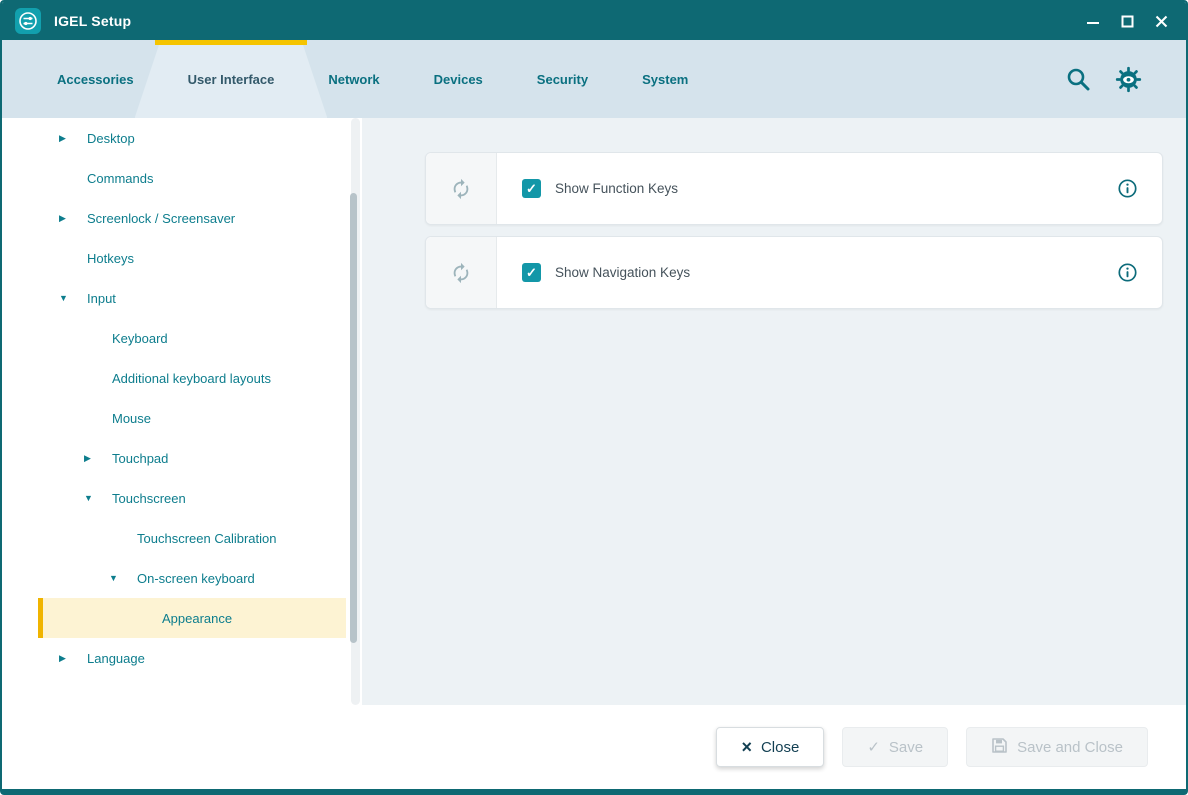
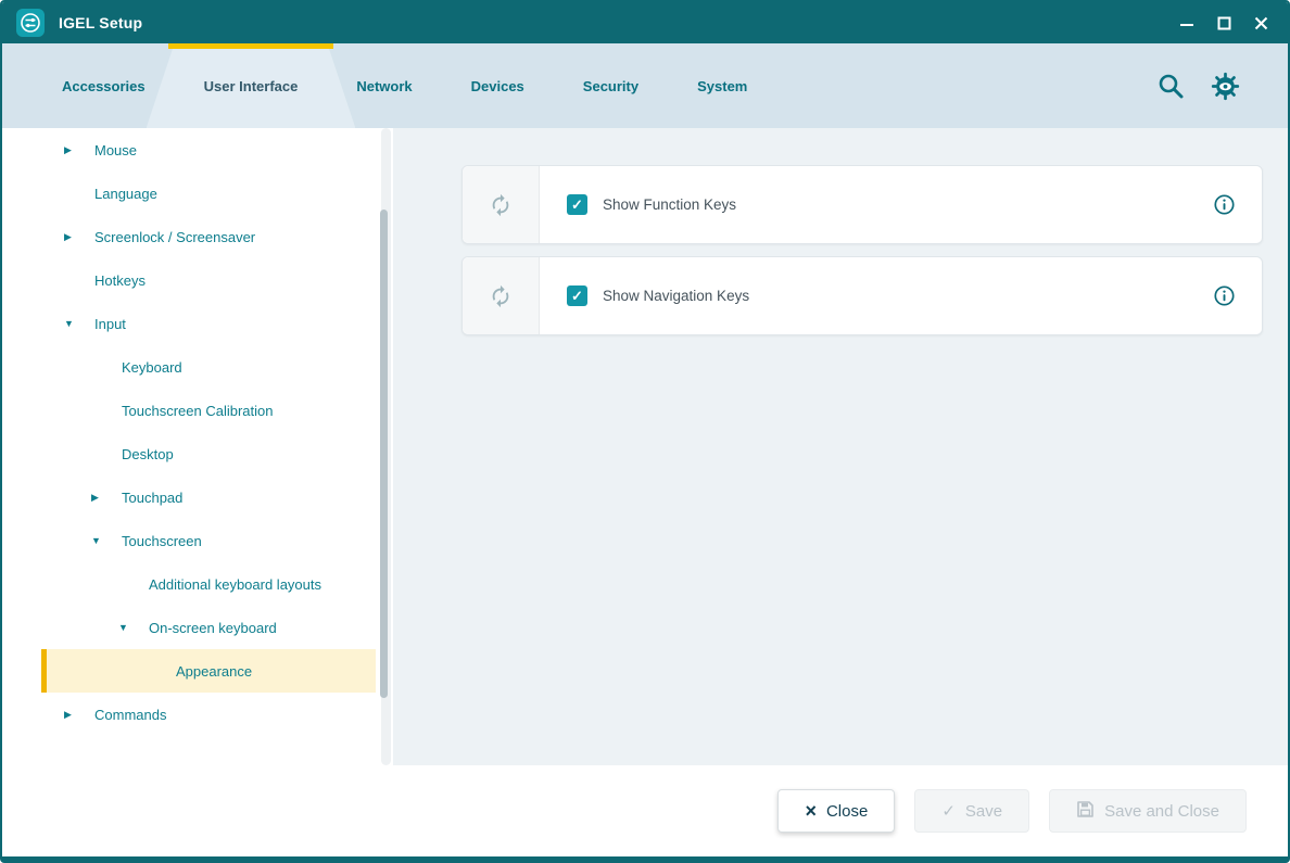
  IGEL Setup
  Accessories
  User Interface
  Network
  Devices
  Security
  System
  ▶
- Desktop
+ Mouse
- Commands
+ Language
  ▶
  Screenlock / Screensaver
  Hotkeys
  ▼
  Input
  Keyboard
- Additional keyboard layouts
+ Touchscreen Calibration
- Mouse
+ Desktop
  ▶
  Touchpad
  ▼
  Touchscreen
- Touchscreen Calibration
+ Additional keyboard layouts
  ▼
  On-screen keyboard
  Appearance
  ▶
- Language
+ Commands
  Show Function Keys
  Show Navigation Keys
  ×
  Close
  ✓
  Save
  Save and Close
